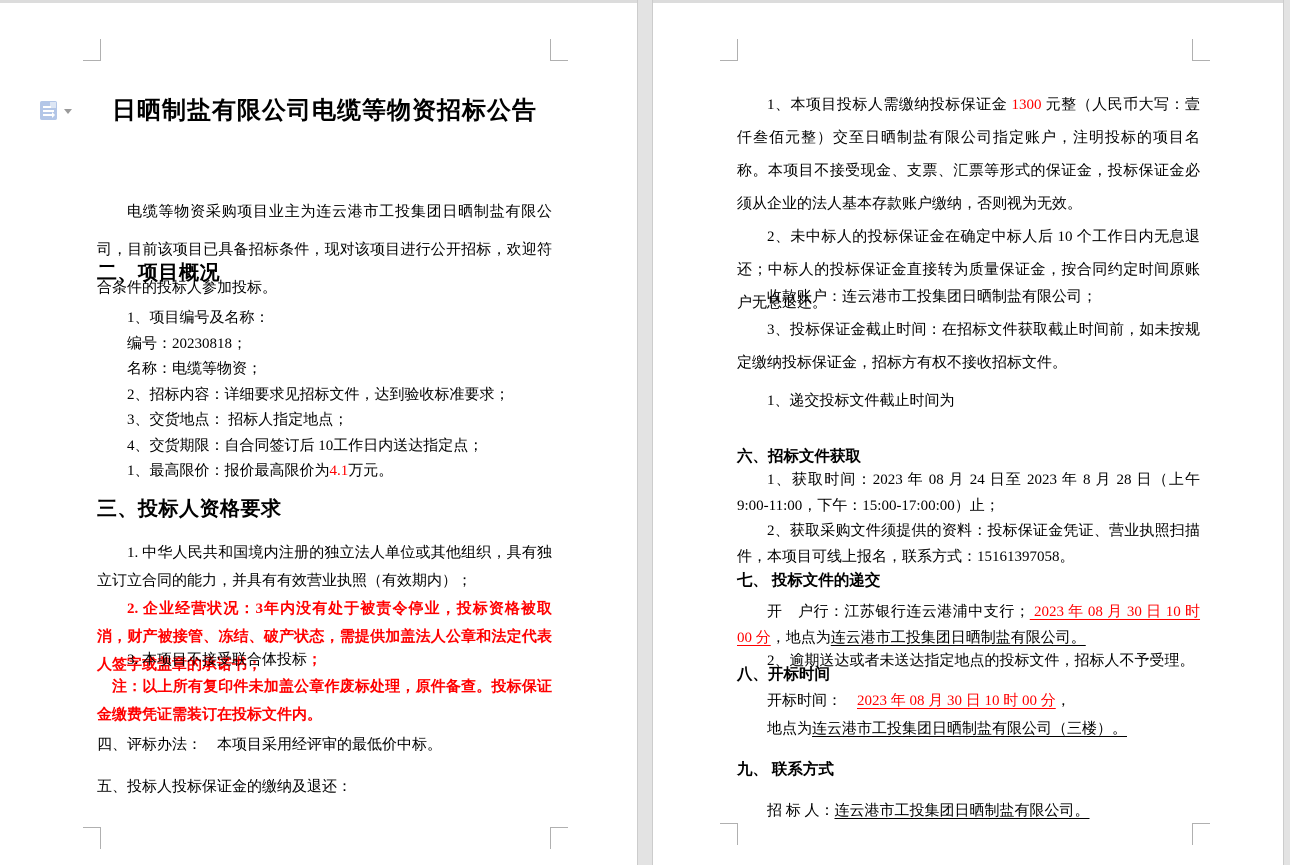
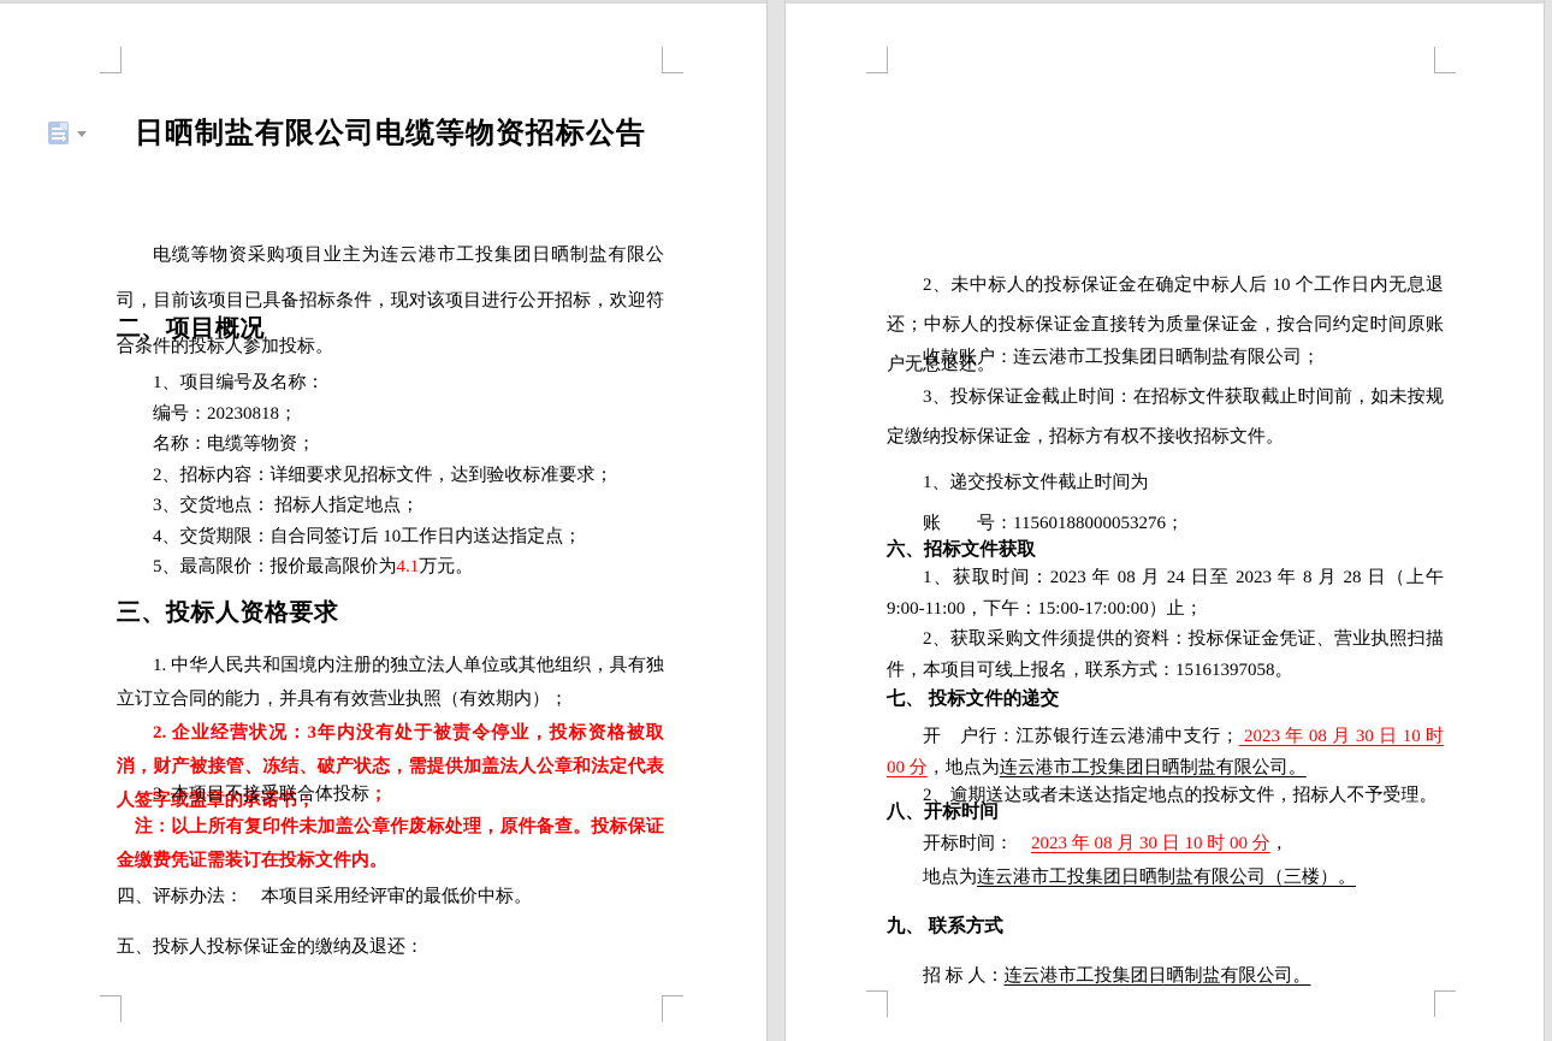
  日晒制盐有限公司电缆等物资招标公告
  电缆等物资采购项目业主为连云港市工投集团日晒制盐有限公司，目前该项目已具备招标条件，现对该项目进行公开招标，欢迎符合条件的投标人参加投标。
  二、项目概况
  1、项目编号及名称：
  编号：20230818；
  名称：电缆等物资；
  2、招标内容：详细要求见招标文件，达到验收标准要求；
  3、交货地点： 招标人指定地点；
  4、交货期限：自合同签订后 10工作日内送达指定点；
- 1、最高限价：报价最高限价为4.1万元。
+ 5、最高限价：报价最高限价为4.1万元。
  三、投标人资格要求
  1. 中华人民共和国境内注册的独立法人单位或其他组织，具有独立订立合同的能力，并具有有效营业执照（有效期内）；
  2. 企业经营状况：3年内没有处于被责令停业，投标资格被取消，财产被接管、冻结、破产状态，需提供加盖法人公章和法定代表人签字或盖章的承诺书；
  3. 本项目不接受联合体投标；
  注：以上所有复印件未加盖公章作废标处理，原件备查。投标保证金缴费凭证需装订在投标文件内。
  四、评标办法： 本项目采用经评审的最低价中标。
  五、投标人投标保证金的缴纳及退还：
- 1、本项目投标人需缴纳投标保证金 1300 元整（人民币大写：壹仟叁佰元整）交至日晒制盐有限公司指定账户，注明投标的项目名称。本项目不接受现金、支票、汇票等形式的保证金，投标保证金必须从企业的法人基本存款账户缴纳，否则视为无效。
  2、未中标人的投标保证金在确定中标人后 10 个工作日内无息退还；中标人的投标保证金直接转为质量保证金，按合同约定时间原账户无息退还。
  收款账户：连云港市工投集团日晒制盐有限公司；
  3、投标保证金截止时间：在招标文件获取截止时间前，如未按规定缴纳投标保证金，招标方有权不接收招标文件。
  1、递交投标文件截止时间为
+ 账 号：11560188000053276；
  六、招标文件获取
  1、获取时间：2023 年 08 月 24 日至 2023 年 8 月 28 日（上午 9:00-11:00，下午：15:00-17:00:00）止；
  2、获取采购文件须提供的资料：投标保证金凭证、营业执照扫描件，本项目可线上报名，联系方式：15161397058。
  七、 投标文件的递交
  开 户行：江苏银行连云港浦中支行； 2023 年 08 月 30 日 10 时 00 分，地点为连云港市工投集团日晒制盐有限公司。
  2、逾期送达或者未送达指定地点的投标文件，招标人不予受理。
  八、开标时间
  开标时间： 2023 年 08 月 30 日 10 时 00 分，
  地点为连云港市工投集团日晒制盐有限公司（三楼）。
  九、 联系方式
  招 标 人：连云港市工投集团日晒制盐有限公司。
